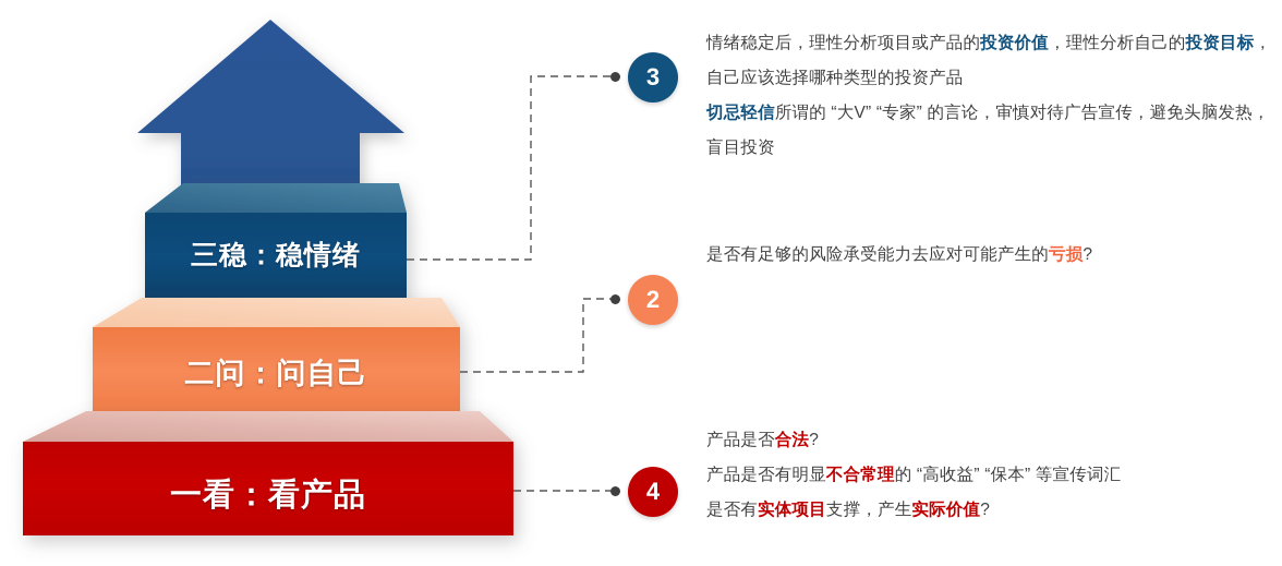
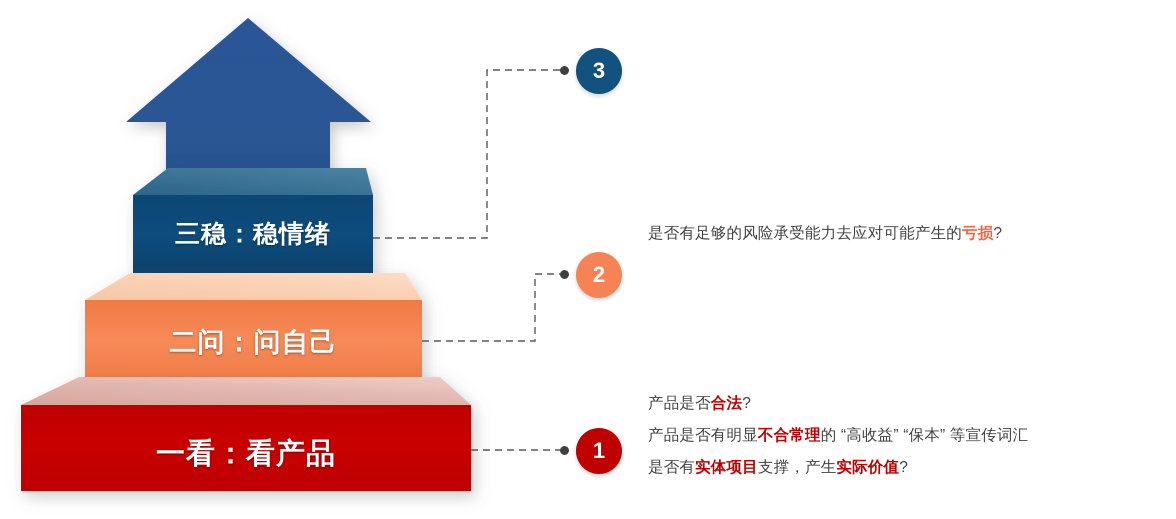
  三稳：稳情绪
  二问：问自己
  一看：看产品
  3
  2
- 4
+ 1
- 情绪稳定后，理性分析项目或产品的投资价值，理性分析自己的投资目标，自己应该选择哪种类型的投资产品
- 切忌轻信所谓的 “大V” “专家” 的言论，审慎对待广告宣传，避免头脑发热，盲目投资
  是否有足够的风险承受能力去应对可能产生的亏损?
  产品是否合法?
  产品是否有明显不合常理的 “高收益” “保本” 等宣传词汇
  是否有实体项目支撑，产生实际价值?
